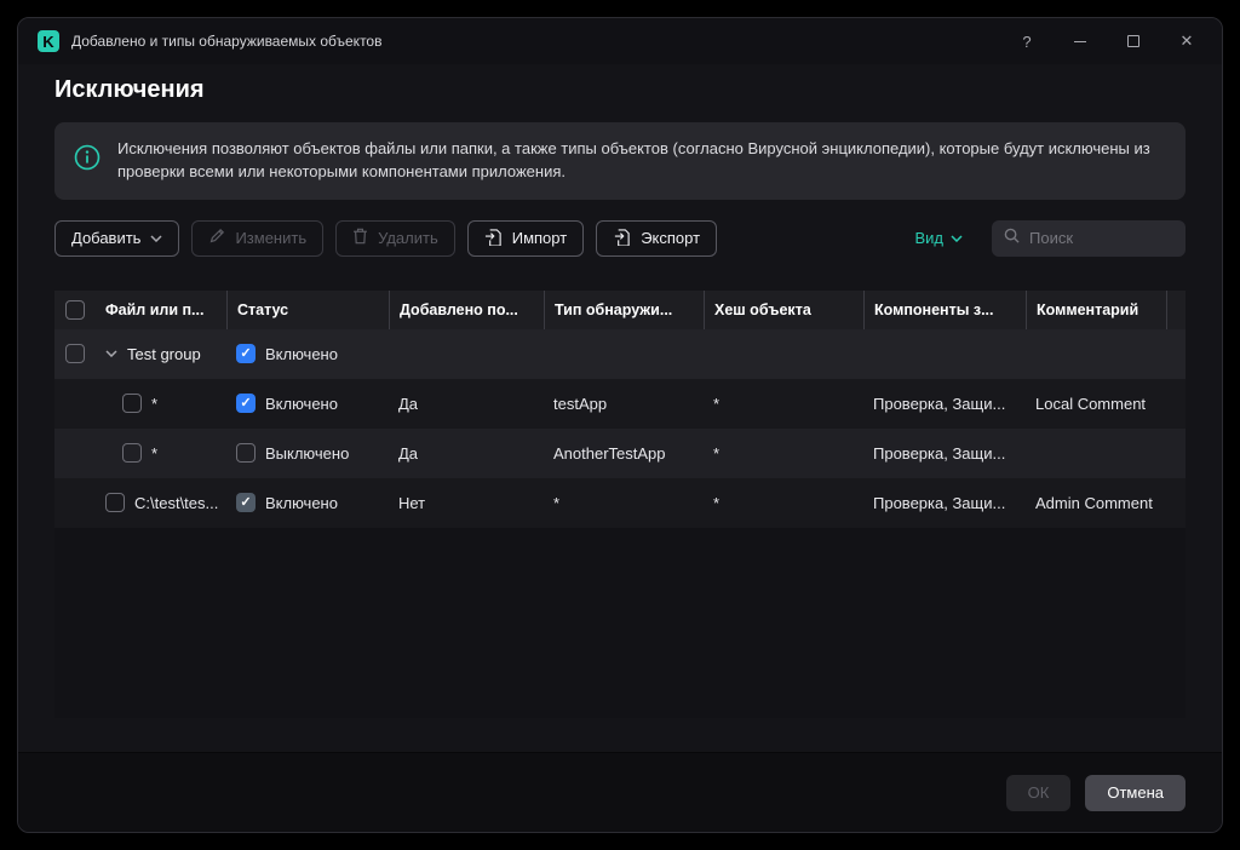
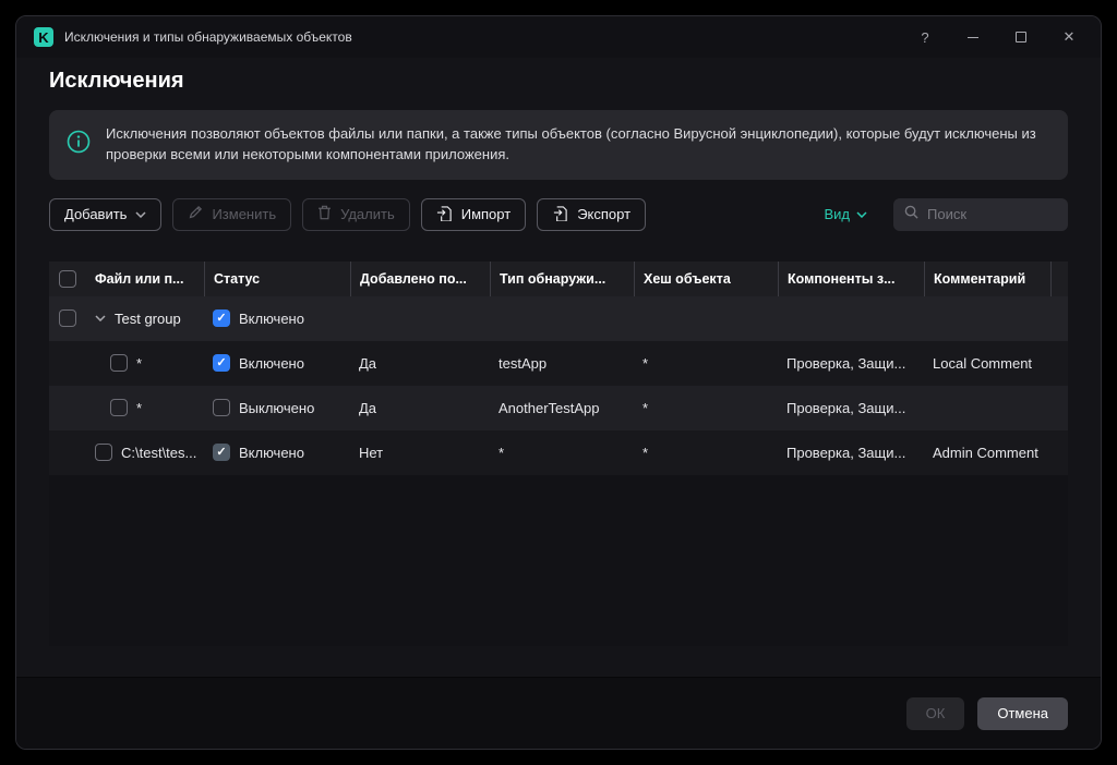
  K
- Добавлено и типы обнаруживаемых объектов
+ Исключения и типы обнаруживаемых объектов
  ?
  ✕
  Исключения
  Исключения позволяют объектов файлы или папки, а также типы объектов (согласно Вирусной энциклопедии), которые будут исключены из проверки всеми или некоторыми компонентами приложения.
  Добавить
  Изменить
  Удалить
  Импорт
  Экспорт
  Вид
  Поиск
  Файл или п...
  Статус
  Добавлено по...
  Тип обнаружи...
  Хеш объекта
  Компоненты з...
  Комментарий
  Test group
  Включено
  *
  Включено
  Да
  testApp
  *
  Проверка, Защи...
  Local Comment
  *
  Выключено
  Да
  AnotherTestApp
  *
  Проверка, Защи...
  C:\test\tes...
  Включено
  Нет
  *
  *
  Проверка, Защи...
  Admin Comment
  ОК
  Отмена
